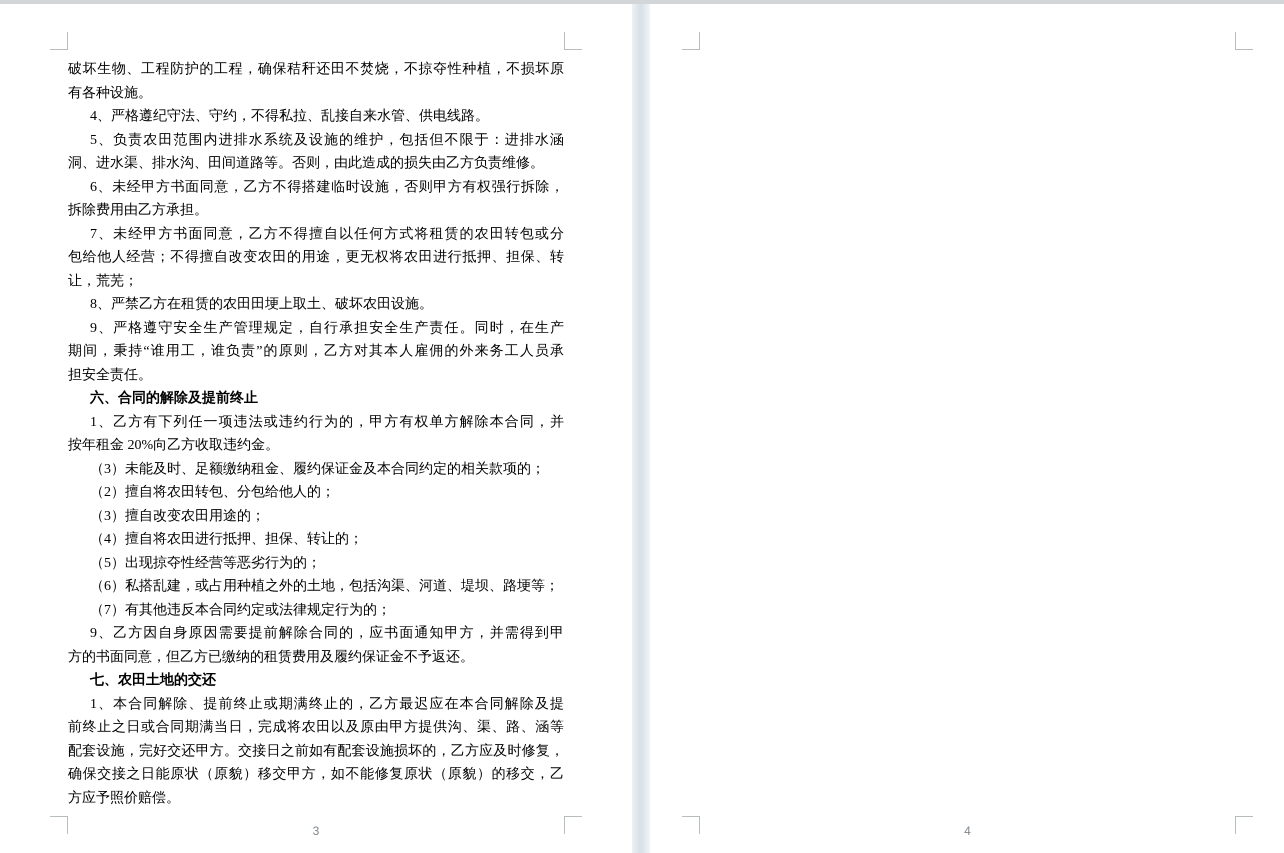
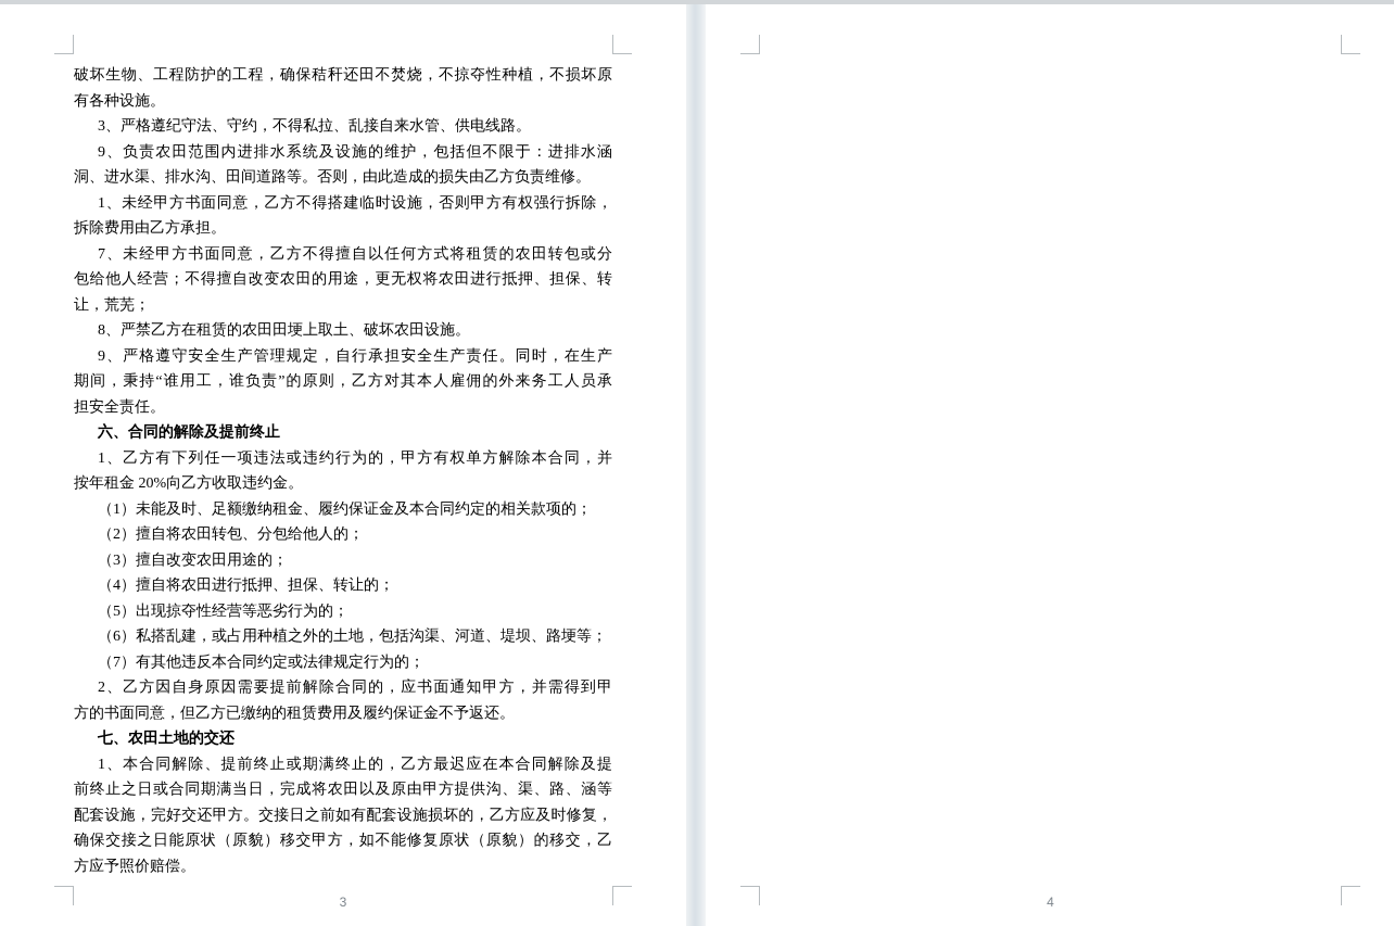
  破坏生物、工程防护的工程，确保秸秆还田不焚烧，不掠夺性种植，不损坏原
  有各种设施。
- 4、严格遵纪守法、守约，不得私拉、乱接自来水管、供电线路。
+ 3、严格遵纪守法、守约，不得私拉、乱接自来水管、供电线路。
- 5、负责农田范围内进排水系统及设施的维护，包括但不限于：进排水涵
+ 9、负责农田范围内进排水系统及设施的维护，包括但不限于：进排水涵
  洞、进水渠、排水沟、田间道路等。否则，由此造成的损失由乙方负责维修。
- 6、未经甲方书面同意，乙方不得搭建临时设施，否则甲方有权强行拆除，
+ 1、未经甲方书面同意，乙方不得搭建临时设施，否则甲方有权强行拆除，
  拆除费用由乙方承担。
  7、未经甲方书面同意，乙方不得擅自以任何方式将租赁的农田转包或分
  包给他人经营；不得擅自改变农田的用途，更无权将农田进行抵押、担保、转
  让，荒芜；
  8、严禁乙方在租赁的农田田埂上取土、破坏农田设施。
  9、严格遵守安全生产管理规定，自行承担安全生产责任。同时，在生产
  期间，秉持“谁用工，谁负责”的原则，乙方对其本人雇佣的外来务工人员承
  担安全责任。
  六、合同的解除及提前终止
  1、乙方有下列任一项违法或违约行为的，甲方有权单方解除本合同，并
  按年租金 20%向乙方收取违约金。
- （3）未能及时、足额缴纳租金、履约保证金及本合同约定的相关款项的；
+ （1）未能及时、足额缴纳租金、履约保证金及本合同约定的相关款项的；
  （2）擅自将农田转包、分包给他人的；
  （3）擅自改变农田用途的；
  （4）擅自将农田进行抵押、担保、转让的；
  （5）出现掠夺性经营等恶劣行为的；
  （6）私搭乱建，或占用种植之外的土地，包括沟渠、河道、堤坝、路埂等；
  （7）有其他违反本合同约定或法律规定行为的；
- 9、乙方因自身原因需要提前解除合同的，应书面通知甲方，并需得到甲
+ 2、乙方因自身原因需要提前解除合同的，应书面通知甲方，并需得到甲
  方的书面同意，但乙方已缴纳的租赁费用及履约保证金不予返还。
  七、农田土地的交还
  1、本合同解除、提前终止或期满终止的，乙方最迟应在本合同解除及提
  前终止之日或合同期满当日，完成将农田以及原由甲方提供沟、渠、路、涵等
  配套设施，完好交还甲方。交接日之前如有配套设施损坏的，乙方应及时修复，
  确保交接之日能原状（原貌）移交甲方，如不能修复原状（原貌）的移交，乙
  方应予照价赔偿。
  3
  4
